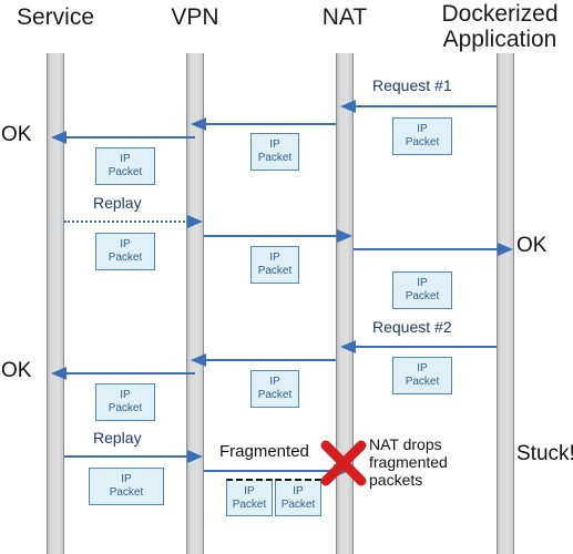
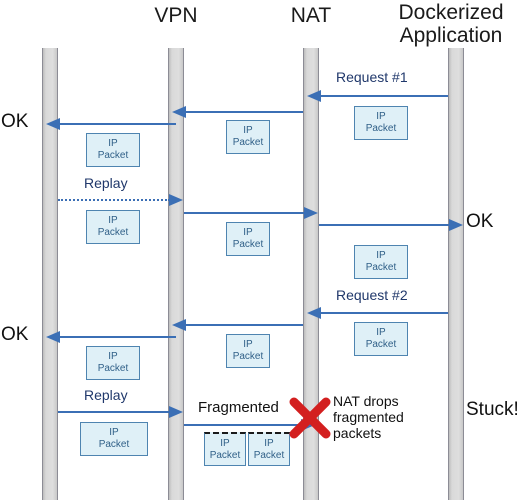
- Service
  VPN
  NAT
  Dockerized
  Application
  Request #1
  Replay
  Request #2
  Replay
  Fragmented
  IP
  Packet
  IP
  Packet
  IP
  Packet
  IP
  Packet
  IP
  Packet
  IP
  Packet
  IP
  Packet
  IP
  Packet
  IP
  Packet
  IP
  Packet
  IP
  Packet
  IP
  Packet
  OK
  OK
  OK
  NAT drops
  fragmented
  packets
  Stuck!
